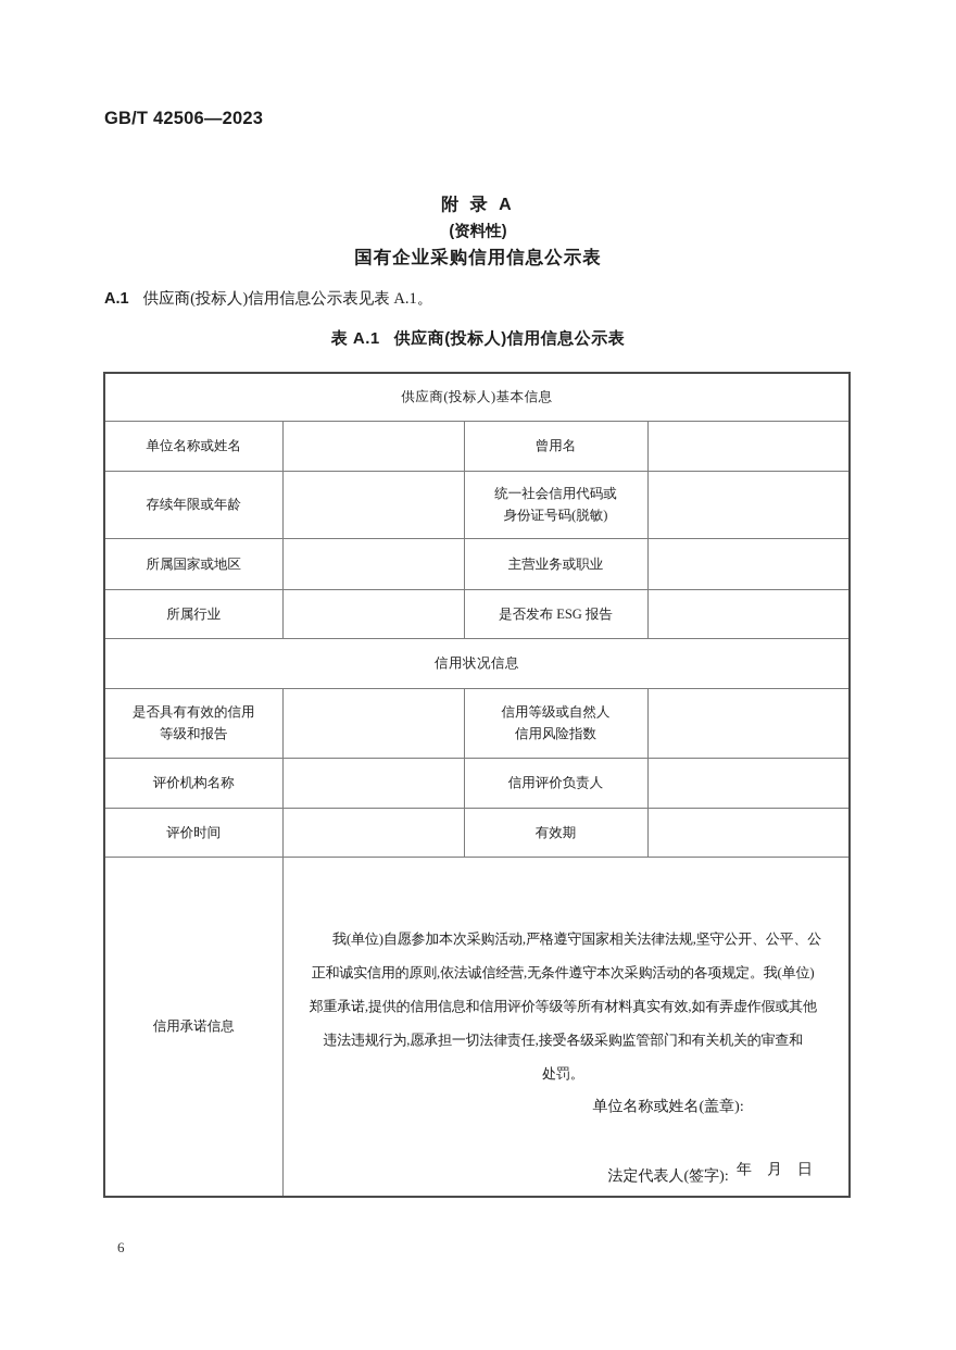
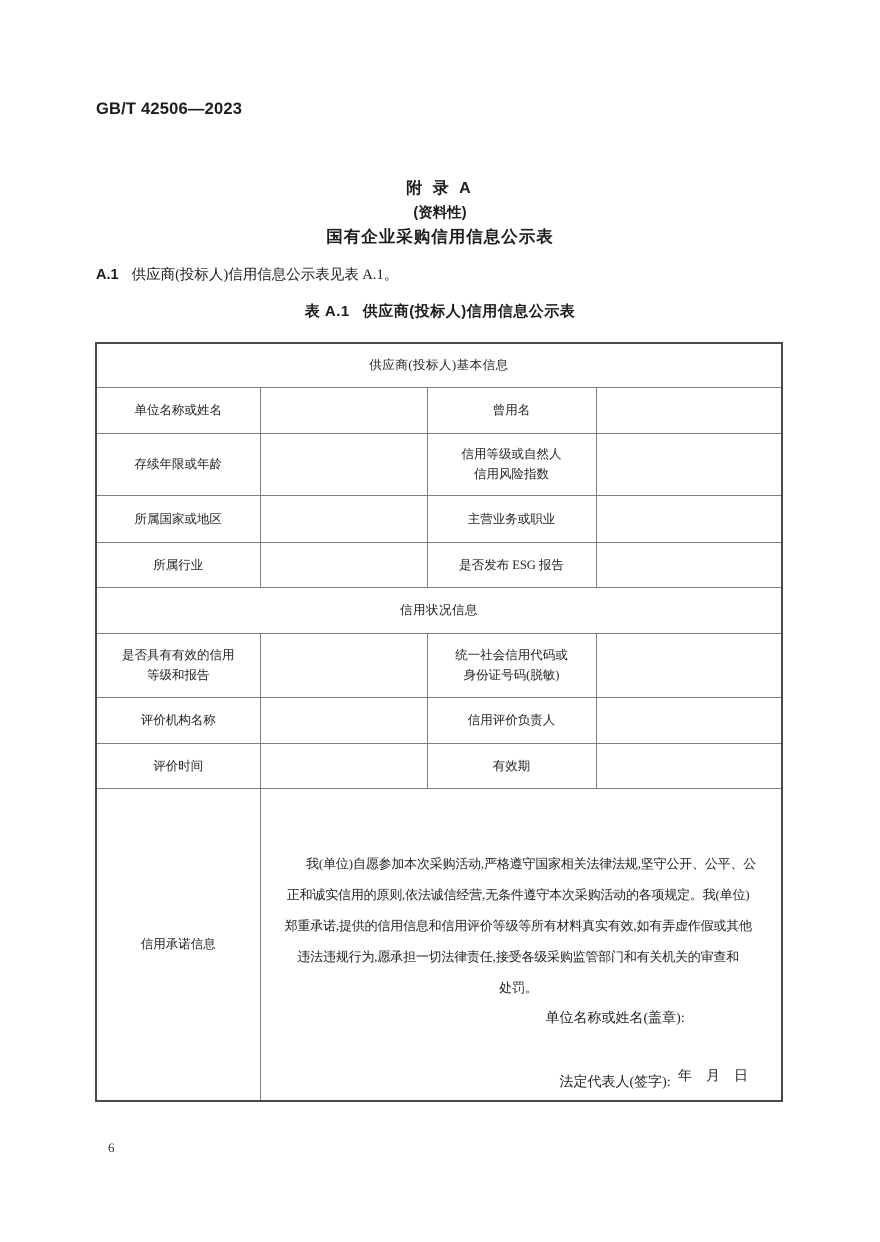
  GB/T 42506—2023
  附 录 A
  (资料性)
  国有企业采购信用信息公示表
  A.1 供应商(投标人)信用信息公示表见表 A.1。
  表 A.1 供应商(投标人)信用信息公示表
  供应商(投标人)基本信息
  单位名称或姓名		曾用名
- 存续年限或年龄		统一社会信用代码或 身份证号码(脱敏)
+ 存续年限或年龄		信用等级或自然人 信用风险指数
  所属国家或地区		主营业务或职业
  所属行业		是否发布 ESG 报告
  信用状况信息
- 是否具有有效的信用 等级和报告		信用等级或自然人 信用风险指数
+ 是否具有有效的信用 等级和报告		统一社会信用代码或 身份证号码(脱敏)
  评价机构名称		信用评价负责人
  评价时间		有效期
  信用承诺信息	我(单位)自愿参加本次采购活动,严格遵守国家相关法律法规,坚守公开、公平、公 正和诚实信用的原则,依法诚信经营,无条件遵守本次采购活动的各项规定。我(单位) 郑重承诺,提供的信用信息和信用评价等级等所有材料真实有效,如有弄虚作假或其他 违法违规行为,愿承担一切法律责任,接受各级采购监管部门和有关机关的审查和 处罚。 单位名称或姓名(盖章): 法定代表人(签字): 年 月 日
  6
